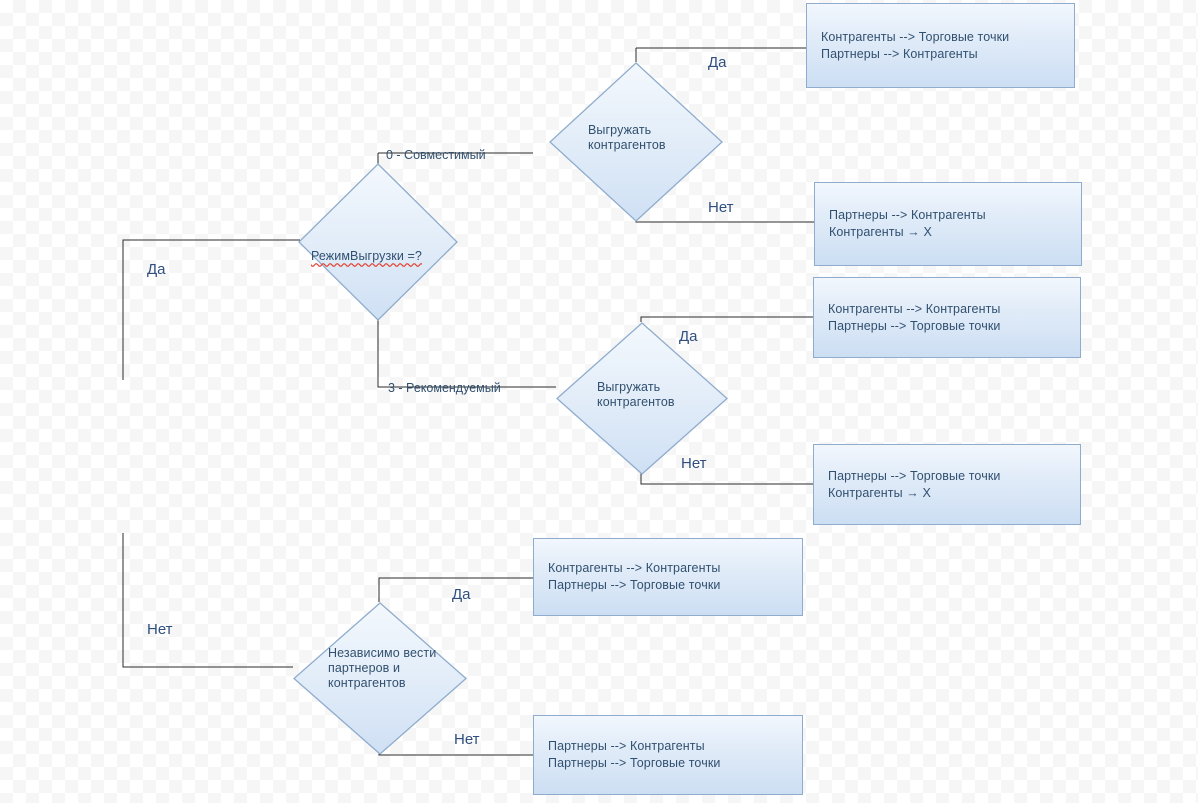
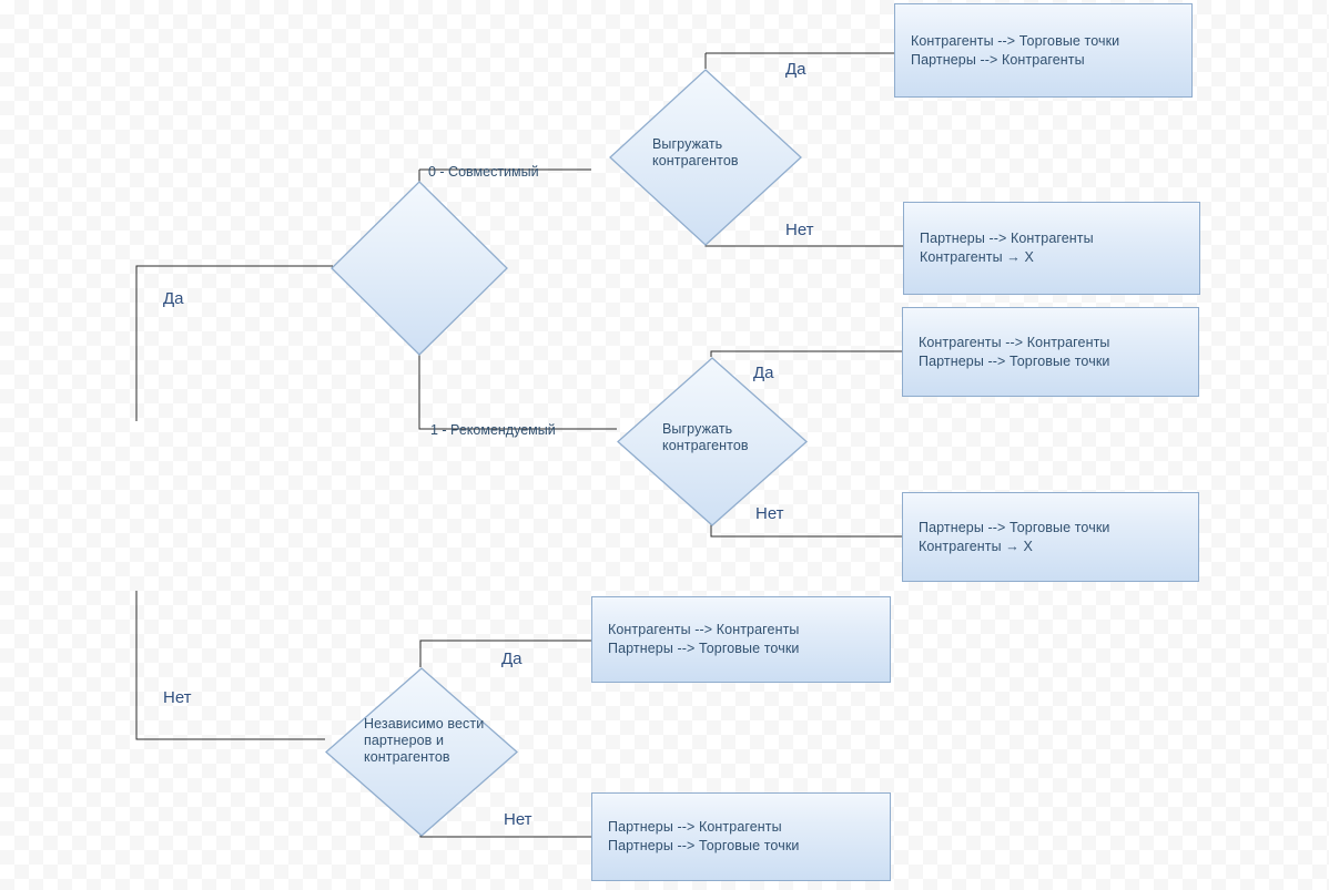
- РежимВыгрузки =?
  Выгружать
  контрагентов
  Выгружать
  контрагентов
  Независимо вести
  партнеров и
  контрагентов
  Контрагенты --> Торговые точки
  Партнеры --> Контрагенты
  Партнеры --> Контрагенты
  Контрагенты → X
  Контрагенты --> Контрагенты
  Партнеры --> Торговые точки
  Партнеры --> Торговые точки
  Контрагенты → X
  Контрагенты --> Контрагенты
  Партнеры --> Торговые точки
  Партнеры --> Контрагенты
  Партнеры --> Торговые точки
  Да
  Нет
  0 - Совместимый
- 3 - Рекомендуемый
+ 1 - Рекомендуемый
  Да
  Нет
  Да
  Нет
  Да
  Нет
